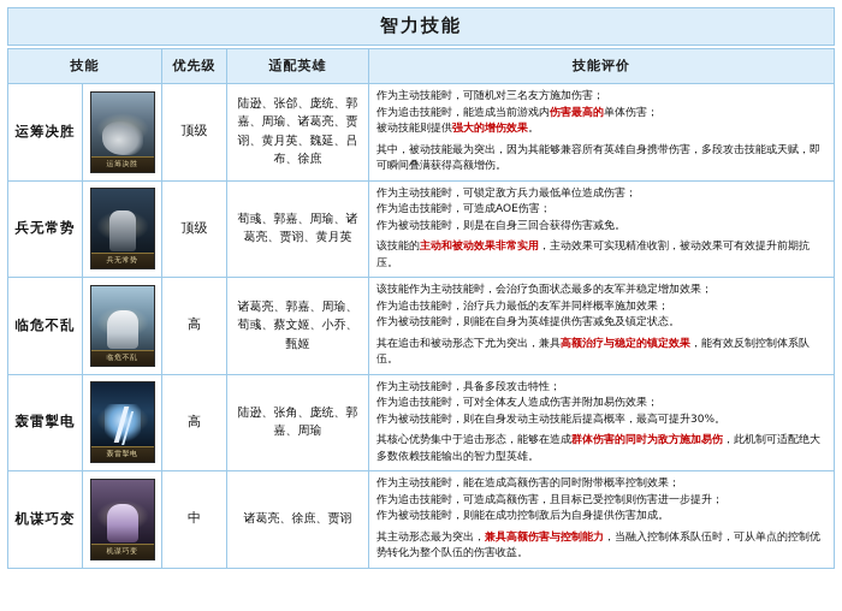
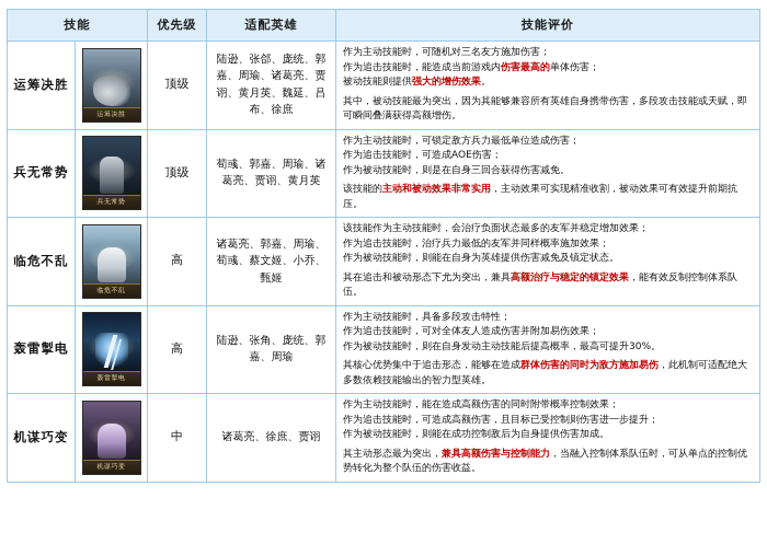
- 智力技能
  技能	优先级	适配英雄	技能评价
  运筹决胜		顶级	陆逊、张郃、庞统、郭嘉、周瑜、诸葛亮、贾诩、黄月英、魏延、吕布、徐庶	作为主动技能时，可随机对三名友方施加伤害；作为追击技能时，能造成当前游戏内伤害最高的单体伤害；被动技能则提供强大的增伤效果。其中，被动技能最为突出，因为其能够兼容所有英雄自身携带伤害，多段攻击技能或天赋，即可瞬间叠满获得高额增伤。
  兵无常势		顶级	荀彧、郭嘉、周瑜、诸葛亮、贾诩、黄月英	作为主动技能时，可锁定敌方兵力最低单位造成伤害；作为追击技能时，可造成AOE伤害；作为被动技能时，则是在自身三回合获得伤害减免。该技能的主动和被动效果非常实用，主动效果可实现精准收割，被动效果可有效提升前期抗压。
  临危不乱		高	诸葛亮、郭嘉、周瑜、荀彧、蔡文姬、小乔、甄姬	该技能作为主动技能时，会治疗负面状态最多的友军并稳定增加效果；作为追击技能时，治疗兵力最低的友军并同样概率施加效果；作为被动技能时，则能在自身为英雄提供伤害减免及镇定状态。其在追击和被动形态下尤为突出，兼具高额治疗与稳定的镇定效果，能有效反制控制体系队伍。
  轰雷掣电		高	陆逊、张角、庞统、郭嘉、周瑜	作为主动技能时，具备多段攻击特性；作为追击技能时，可对全体友人造成伤害并附加易伤效果；作为被动技能时，则在自身发动主动技能后提高概率，最高可提升30%。其核心优势集中于追击形态，能够在造成群体伤害的同时为敌方施加易伤，此机制可适配绝大多数依赖技能输出的智力型英雄。
  机谋巧变		中	诸葛亮、徐庶、贾诩	作为主动技能时，能在造成高额伤害的同时附带概率控制效果；作为追击技能时，可造成高额伤害，且目标已受控制则伤害进一步提升；作为被动技能时，则能在成功控制敌后为自身提供伤害加成。其主动形态最为突出，兼具高额伤害与控制能力，当融入控制体系队伍时，可从单点的控制优势转化为整个队伍的伤害收益。
